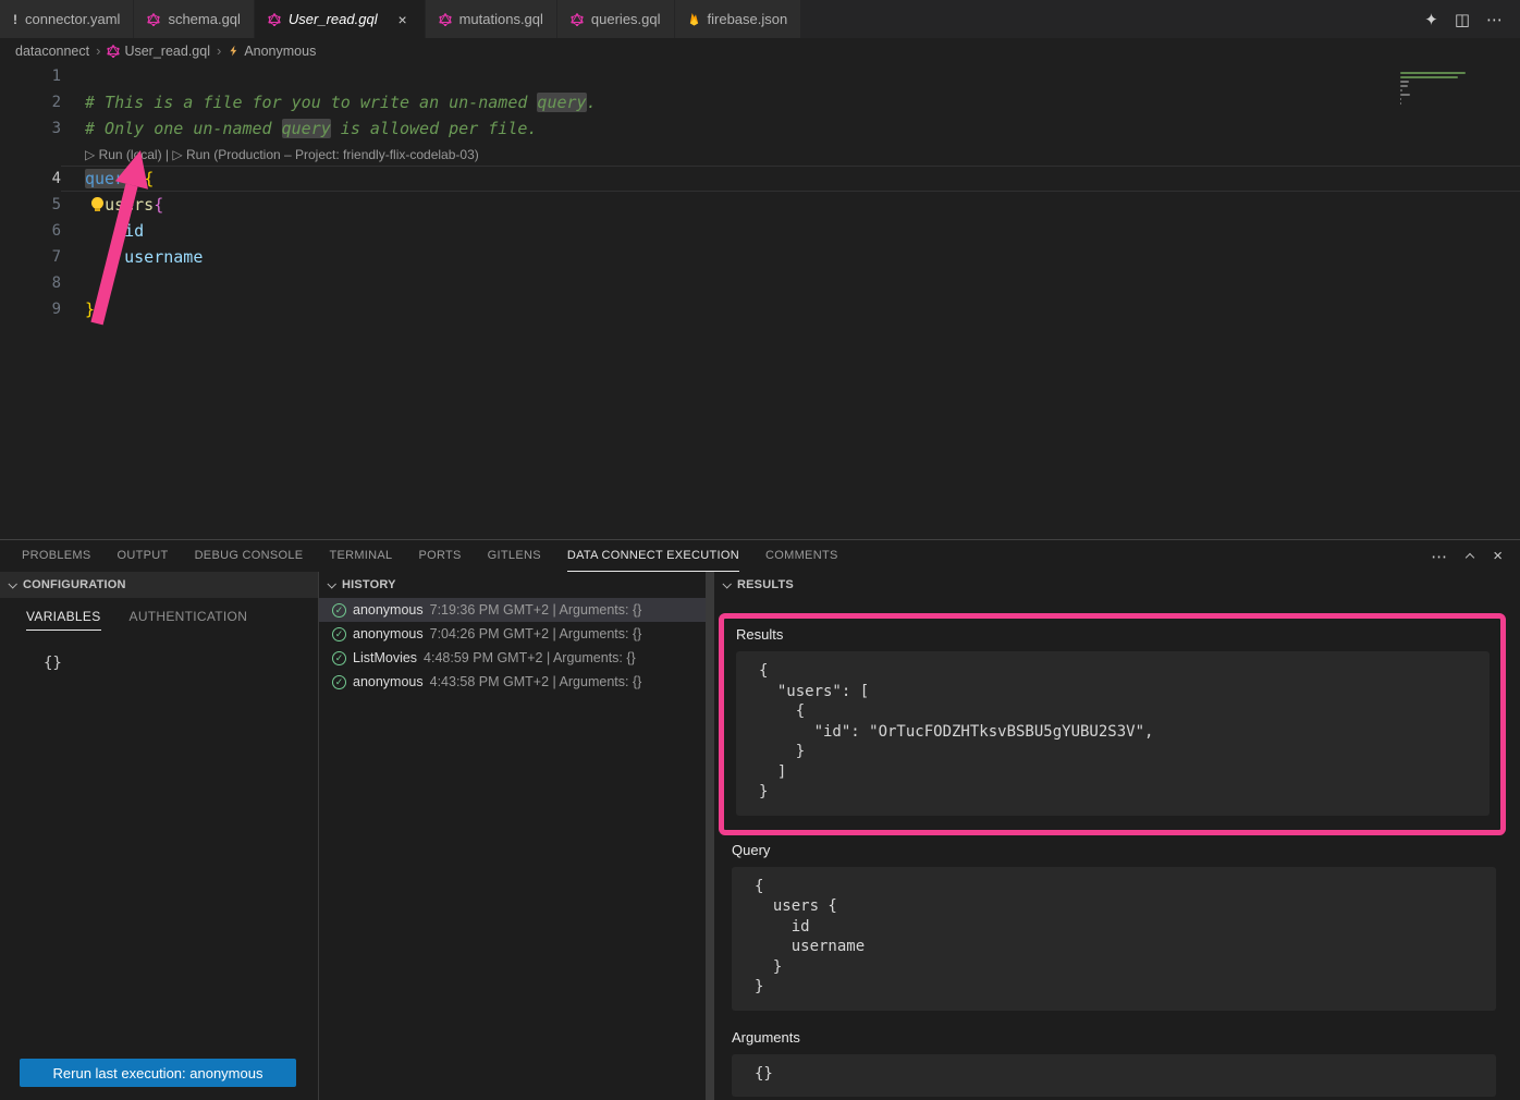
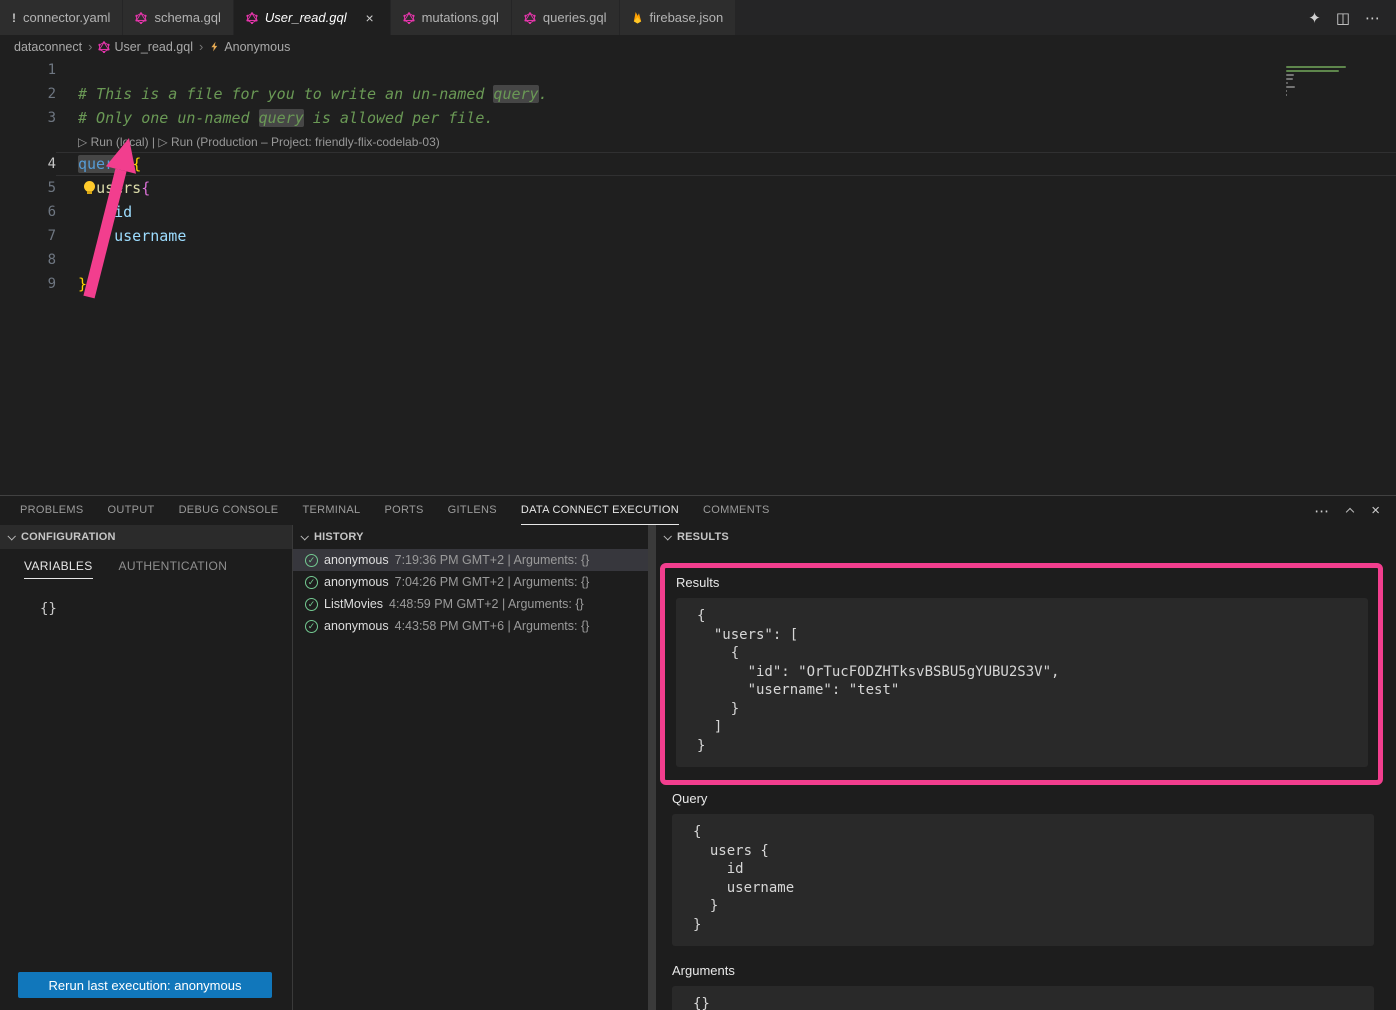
  !
  connector.yaml
  schema.gql
  User_read.gql
  ×
  mutations.gql
  queries.gql
  firebase.json
  ✦
  ◫
  ⋯
  dataconnect
  ›
  User_read.gql
  ›
  Anonymous
  1
  2
  # This is a file for you to write an un-named query.
  3
  # Only one un-named query is allowed per file.
  ▷ Run (lcal) | ▷ Run (Production – Project: friendly-flix-codelab-03)
  4
  5
  usrs{
  6
  id
  7
  username
  8
  9
  }
  PROBLEMS
  OUTPUT
  DEBUG CONSOLE
  TERMINAL
  PORTS
  GITLENS
  DATA CONNECT EXECUTION
  COMMENTS
  ⋯
  ×
  CONFIGURATION
  VARIABLES
  AUTHENTICATION
  {}
  Rerun last execution: anonymous
  HISTORY
  ✓
  anonymous
  7:19:36 PM GMT+2 | Arguments: {}
  ✓
  anonymous
  7:04:26 PM GMT+2 | Arguments: {}
  ✓
  ListMovies
  4:48:59 PM GMT+2 | Arguments: {}
  ✓
  anonymous
- 4:43:58 PM GMT+2 | Arguments: {}
+ 4:43:58 PM GMT+6 | Arguments: {}
  RESULTS
  Results
  {
  "users": [
  {
  "id": "OrTucFODZHTksvBSBU5gYUBU2S3V",
+ "username": "test"
  }
  ]
  }
  Query
  {
  users {
  id
  username
  }
  }
  Arguments
  {}
